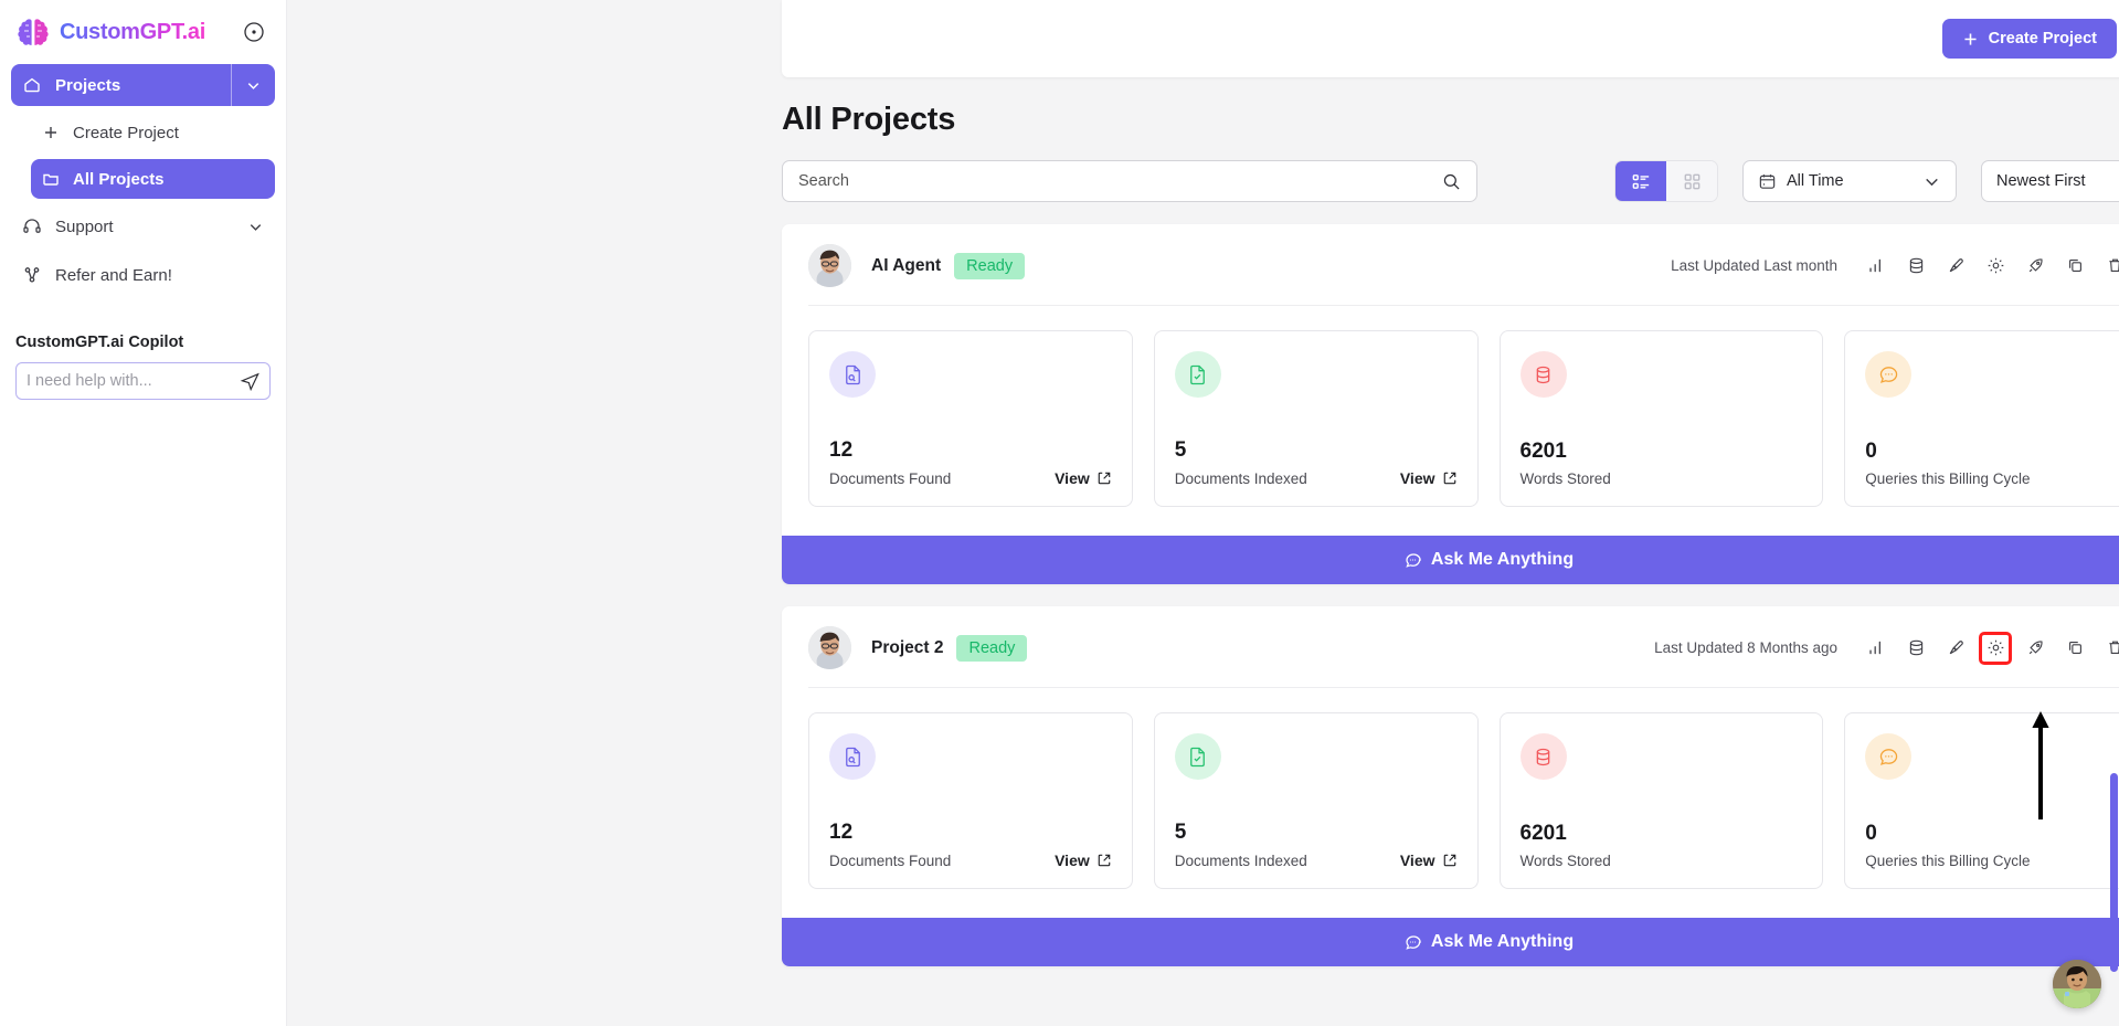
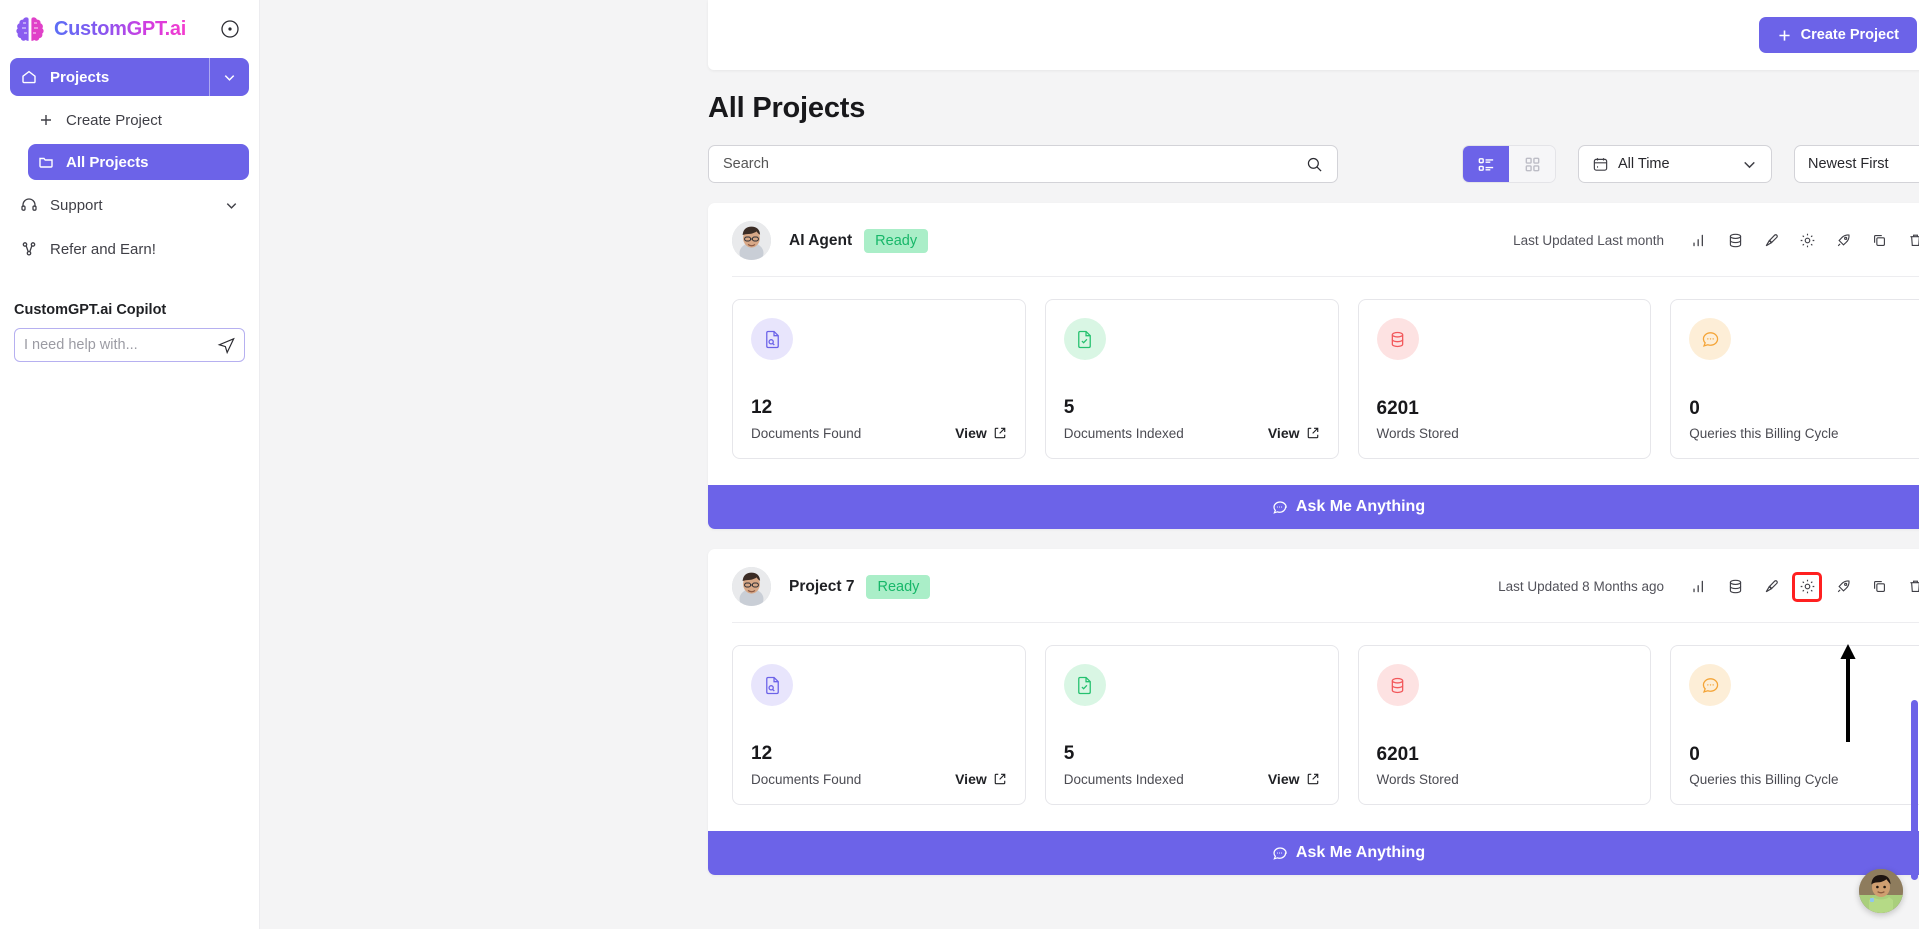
  CustomGPT.ai
  Projects
  Create Project
  All Projects
  Support
  Refer and Earn!
  CustomGPT.ai Copilot
  I need help with...
  Create Project
  All Projects
  Search
  All Time
  Newest First
  AI Agent
  Ready
  Last Updated Last month
  12
  Documents Found
  View
  5
  Documents Indexed
  View
  6201
  Words Stored
  0
  Queries this Billing Cycle
  Ask Me Anything
- Project 2
+ Project 7
  Ready
  Last Updated 8 Months ago
  12
  Documents Found
  View
  5
  Documents Indexed
  View
  6201
  Words Stored
  0
  Queries this Billing Cycle
  Ask Me Anything
